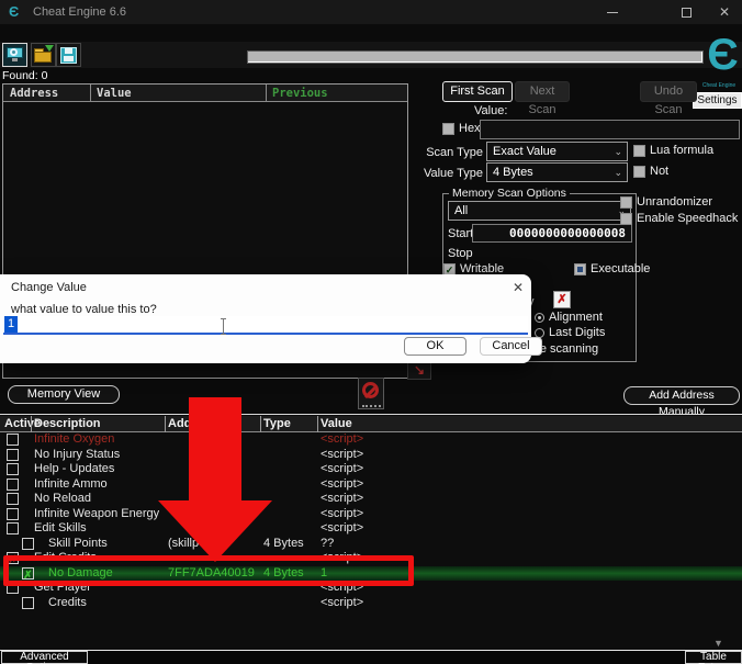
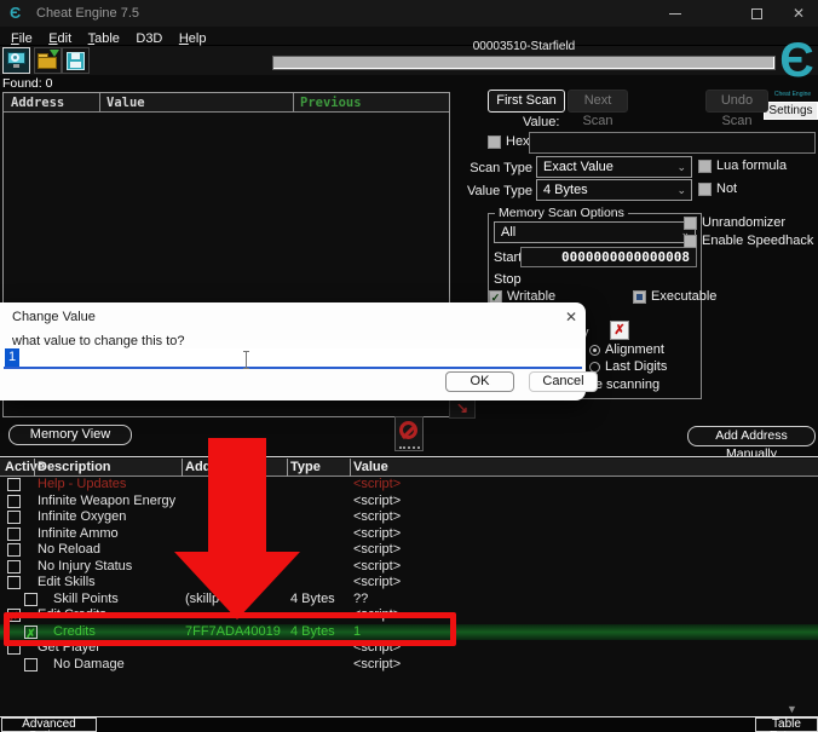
  Є
- Cheat Engine 6.6
+ Cheat Engine 7.5
  ✕
+ File Edit Table D3D Help
+ 00003510-Starfield
  Є
  Settings
  Found: 0
  Address
  Value
  Previous
  ↘
  First Scan
  Next Scan
  Undo Scan
  Value:
  Hex
  Scan Type
  Exact Value
  ⌄
  Lua formula
  Value Type
  4 Bytes
  ⌄
  Not
  Memory Scan Options
  All
  ⌄
  Star
  0000000000000008
  Stop
  ✓
  Writable
  Executable
  Unrandomizer
  Enable Speedhack
  ✗
  Alignment
  Last Digits
  e scanning
  Memory View
  Add Address Manually
  Actie
  Description
  Type
  Value
- Infinite Oxygen
+ Help - Updates
  <script>
- No Injury Status
+ Infinite Weapon Energy
  <script>
- Help - Updates
+ Infinite Oxygen
  <script>
  Infinite Ammo
  <script>
  No Reload
  <script>
- Infinite Weapon Energy
+ No Injury Status
  <script>
  Edit Skills
  <script>
  Skill Points
  (skillp
  4 Bytes
  ??
  ✗
  Edit Credits
  <script>
  ✗
- No Damage
+ Credits
  7FF7ADA40019
  4 Bytes
  1
  Get Player
  <script>
- Credits
+ No Damage
  <script>
  ▼
  Change Value
  ✕
- what value to value this to?
+ what value to change this to?
  1
  OK
  Cancel
